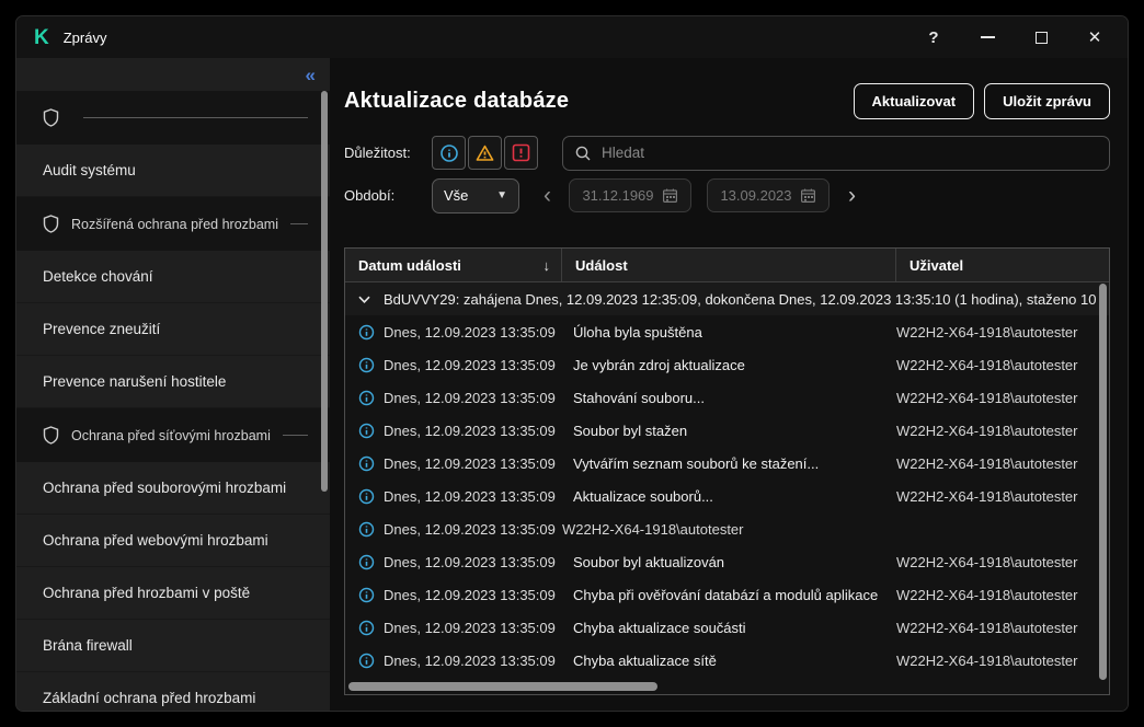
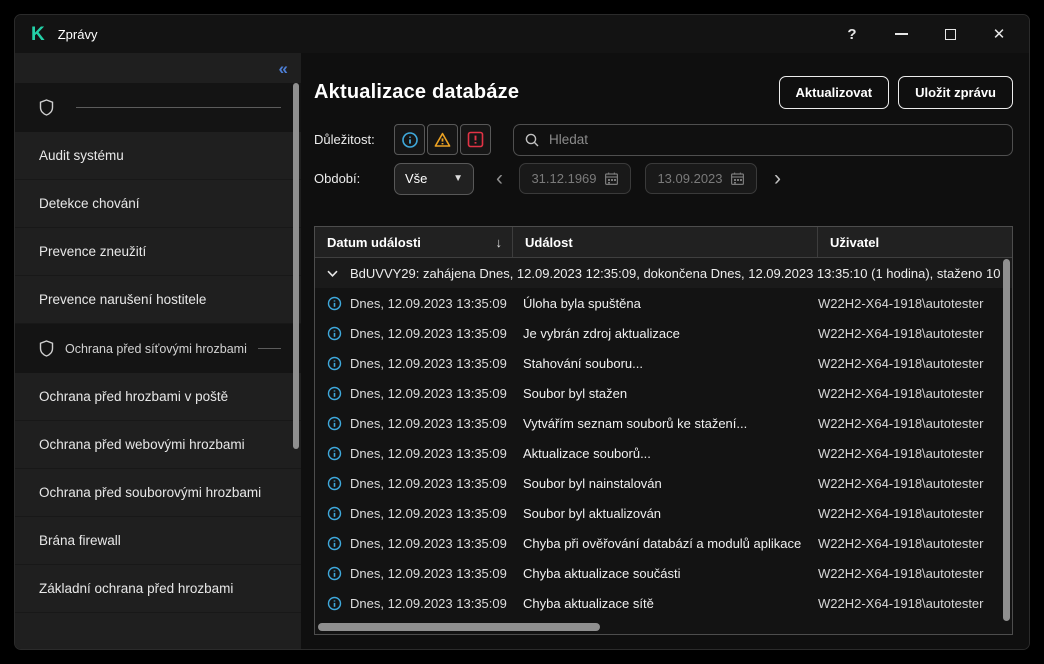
  K
  Zprávy
  ?
  ✕
  «
  Audit systému
- Rozšířená ochrana před hrozbami
  Detekce chování
  Prevence zneužití
  Prevence narušení hostitele
  Ochrana před síťovými hrozbami
- Ochrana před souborovými hrozbami
+ Ochrana před hrozbami v poště
  Ochrana před webovými hrozbami
- Ochrana před hrozbami v poště
+ Ochrana před souborovými hrozbami
  Brána firewall
  Základní ochrana před hrozbami
  Aktualizace databáze
  Aktualizovat
  Uložit zprávu
  Důležitost:
  Hledat
  Období:
  Vše
  ▼
  ‹
  31.12.1969
  13.09.2023
  ›
  Datum události
  ↓
  Událost
  Uživatel
  BdUVVY29: zahájena Dnes, 12.09.2023 12:35:09, dokončena Dnes, 12.09.2023 13:35:10 (1 hodina), staženo 10
  Dnes, 12.09.2023 13:35:09
  Úloha byla spuštěna
  W22H2-X64-1918\autotester
  Dnes, 12.09.2023 13:35:09
  Je vybrán zdroj aktualizace
  W22H2-X64-1918\autotester
  Dnes, 12.09.2023 13:35:09
  Stahování souboru...
  W22H2-X64-1918\autotester
  Dnes, 12.09.2023 13:35:09
  Soubor byl stažen
  W22H2-X64-1918\autotester
  Dnes, 12.09.2023 13:35:09
  Vytvářím seznam souborů ke stažení...
  W22H2-X64-1918\autotester
  Dnes, 12.09.2023 13:35:09
  Aktualizace souborů...
  W22H2-X64-1918\autotester
  Dnes, 12.09.2023 13:35:09
+ Soubor byl nainstalován
  W22H2-X64-1918\autotester
  Dnes, 12.09.2023 13:35:09
  Soubor byl aktualizován
  W22H2-X64-1918\autotester
  Dnes, 12.09.2023 13:35:09
  Chyba při ověřování databází a modulů aplikace
  W22H2-X64-1918\autotester
  Dnes, 12.09.2023 13:35:09
  Chyba aktualizace součásti
  W22H2-X64-1918\autotester
  Dnes, 12.09.2023 13:35:09
  Chyba aktualizace sítě
  W22H2-X64-1918\autotester
